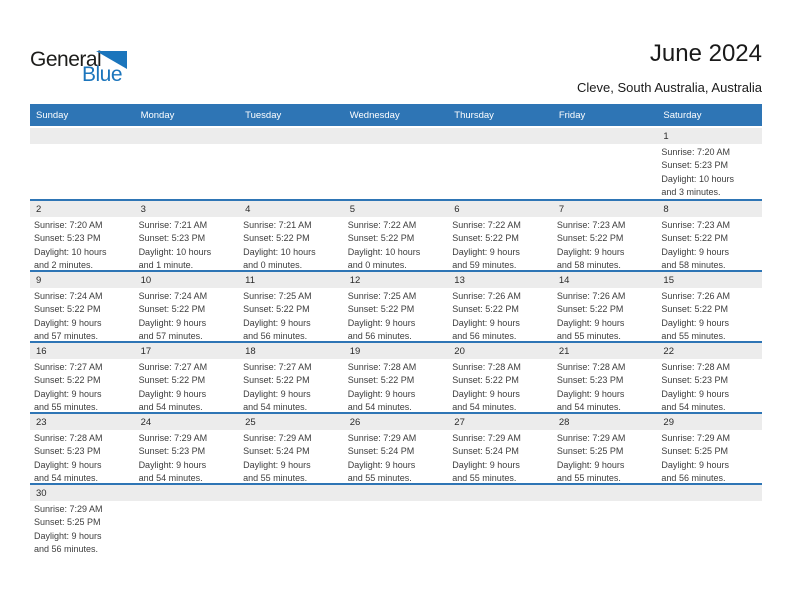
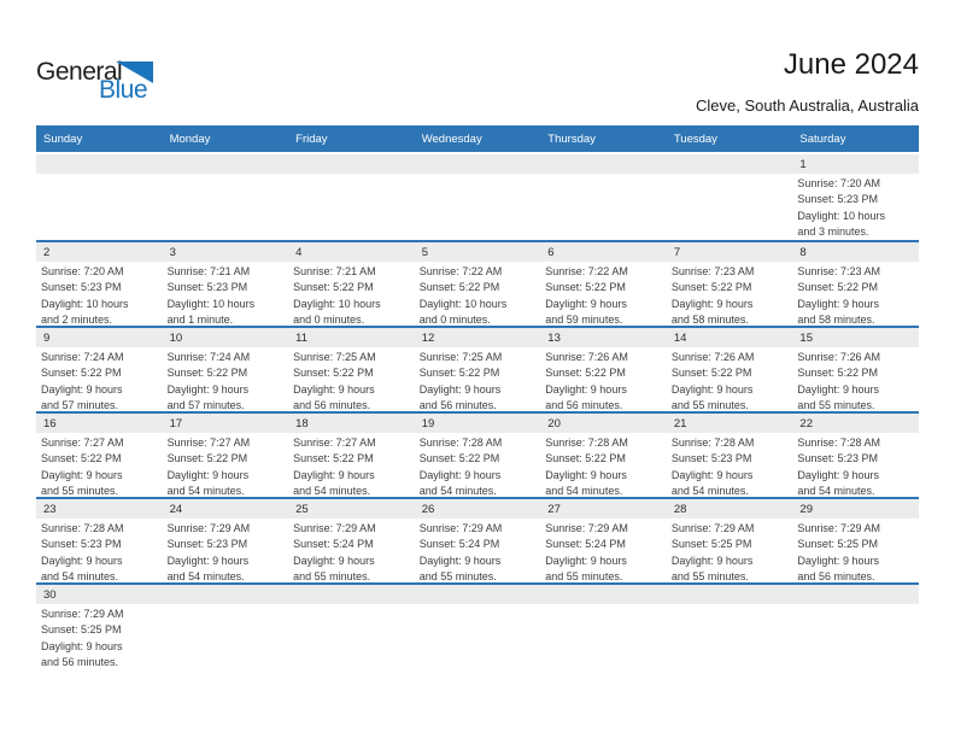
  General
  Blue
  June 2024
  Cleve, South Australia, Australia
  Sunday
  Monday
- Tuesday
+ Friday
  Wednesday
  Thursday
- Friday
+ Tuesday
  Saturday
  1
  Sunrise: 7:20 AM
  Sunset: 5:23 PM
  Daylight: 10 hours
  and 3 minutes.
  2
  3
  4
  5
  6
  7
  8
  Sunrise: 7:20 AM
  Sunset: 5:23 PM
  Daylight: 10 hours
  and 2 minutes.
  Sunrise: 7:21 AM
  Sunset: 5:23 PM
  Daylight: 10 hours
  and 1 minute.
  Sunrise: 7:21 AM
  Sunset: 5:22 PM
  Daylight: 10 hours
  and 0 minutes.
  Sunrise: 7:22 AM
  Sunset: 5:22 PM
  Daylight: 10 hours
  and 0 minutes.
  Sunrise: 7:22 AM
  Sunset: 5:22 PM
  Daylight: 9 hours
  and 59 minutes.
  Sunrise: 7:23 AM
  Sunset: 5:22 PM
  Daylight: 9 hours
  and 58 minutes.
  Sunrise: 7:23 AM
  Sunset: 5:22 PM
  Daylight: 9 hours
  and 58 minutes.
  9
  10
  11
  12
  13
  14
  15
  Sunrise: 7:24 AM
  Sunset: 5:22 PM
  Daylight: 9 hours
  and 57 minutes.
  Sunrise: 7:24 AM
  Sunset: 5:22 PM
  Daylight: 9 hours
  and 57 minutes.
  Sunrise: 7:25 AM
  Sunset: 5:22 PM
  Daylight: 9 hours
  and 56 minutes.
  Sunrise: 7:25 AM
  Sunset: 5:22 PM
  Daylight: 9 hours
  and 56 minutes.
  Sunrise: 7:26 AM
  Sunset: 5:22 PM
  Daylight: 9 hours
  and 56 minutes.
  Sunrise: 7:26 AM
  Sunset: 5:22 PM
  Daylight: 9 hours
  and 55 minutes.
  Sunrise: 7:26 AM
  Sunset: 5:22 PM
  Daylight: 9 hours
  and 55 minutes.
  16
  17
  18
  19
  20
  21
  22
  Sunrise: 7:27 AM
  Sunset: 5:22 PM
  Daylight: 9 hours
  and 55 minutes.
  Sunrise: 7:27 AM
  Sunset: 5:22 PM
  Daylight: 9 hours
  and 54 minutes.
  Sunrise: 7:27 AM
  Sunset: 5:22 PM
  Daylight: 9 hours
  and 54 minutes.
  Sunrise: 7:28 AM
  Sunset: 5:22 PM
  Daylight: 9 hours
  and 54 minutes.
  Sunrise: 7:28 AM
  Sunset: 5:22 PM
  Daylight: 9 hours
  and 54 minutes.
  Sunrise: 7:28 AM
  Sunset: 5:23 PM
  Daylight: 9 hours
  and 54 minutes.
  Sunrise: 7:28 AM
  Sunset: 5:23 PM
  Daylight: 9 hours
  and 54 minutes.
  23
  24
  25
  26
  27
  28
  29
  Sunrise: 7:28 AM
  Sunset: 5:23 PM
  Daylight: 9 hours
  and 54 minutes.
  Sunrise: 7:29 AM
  Sunset: 5:23 PM
  Daylight: 9 hours
  and 54 minutes.
  Sunrise: 7:29 AM
  Sunset: 5:24 PM
  Daylight: 9 hours
  and 55 minutes.
  Sunrise: 7:29 AM
  Sunset: 5:24 PM
  Daylight: 9 hours
  and 55 minutes.
  Sunrise: 7:29 AM
  Sunset: 5:24 PM
  Daylight: 9 hours
  and 55 minutes.
  Sunrise: 7:29 AM
  Sunset: 5:25 PM
  Daylight: 9 hours
  and 55 minutes.
  Sunrise: 7:29 AM
  Sunset: 5:25 PM
  Daylight: 9 hours
  and 56 minutes.
  30
  Sunrise: 7:29 AM
  Sunset: 5:25 PM
  Daylight: 9 hours
  and 56 minutes.
